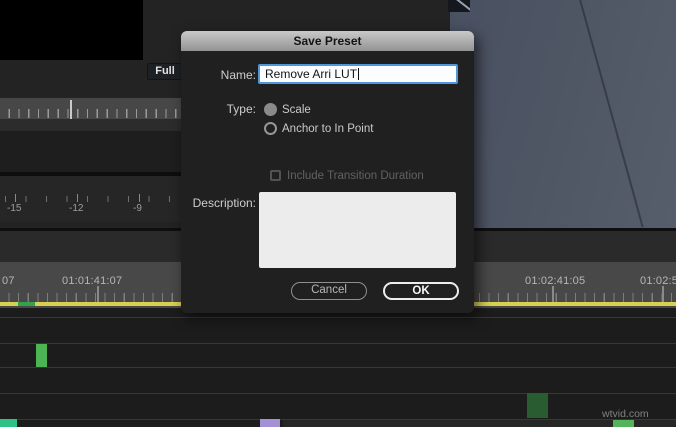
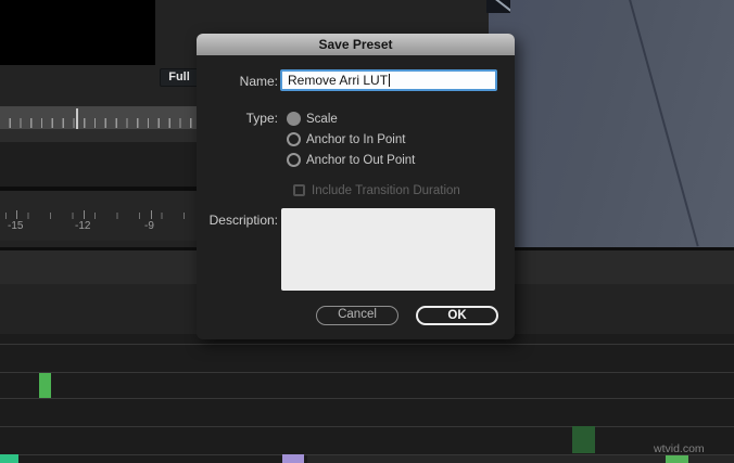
  Full
  -15
  -12
  -9
- 07
- 01:01:41:07
- 01:02:41:05
- 01:02:5
  wtvid.com
  Save Preset
  Name:
  Remove Arri LUT
  Type:
  Scale
  Anchor to In Point
+ Anchor to Out Point
  Include Transition Duration
  Description:
  Cancel
  OK
